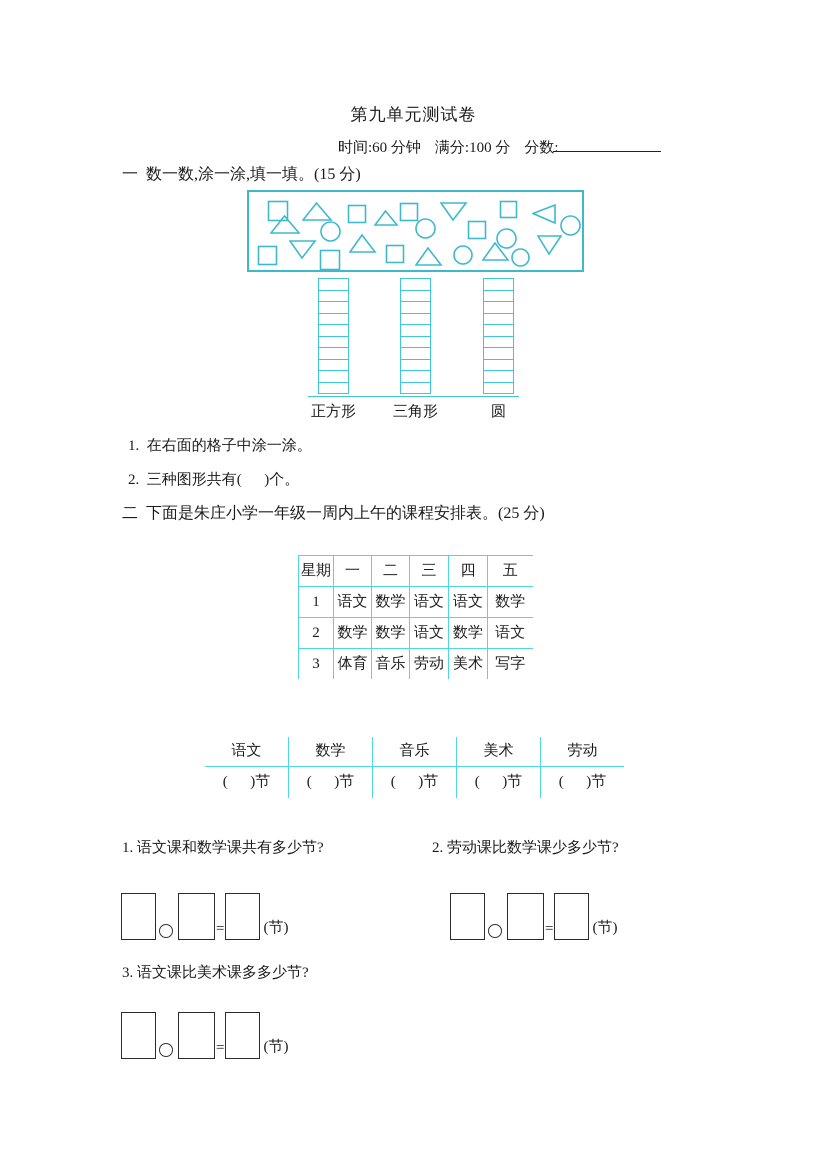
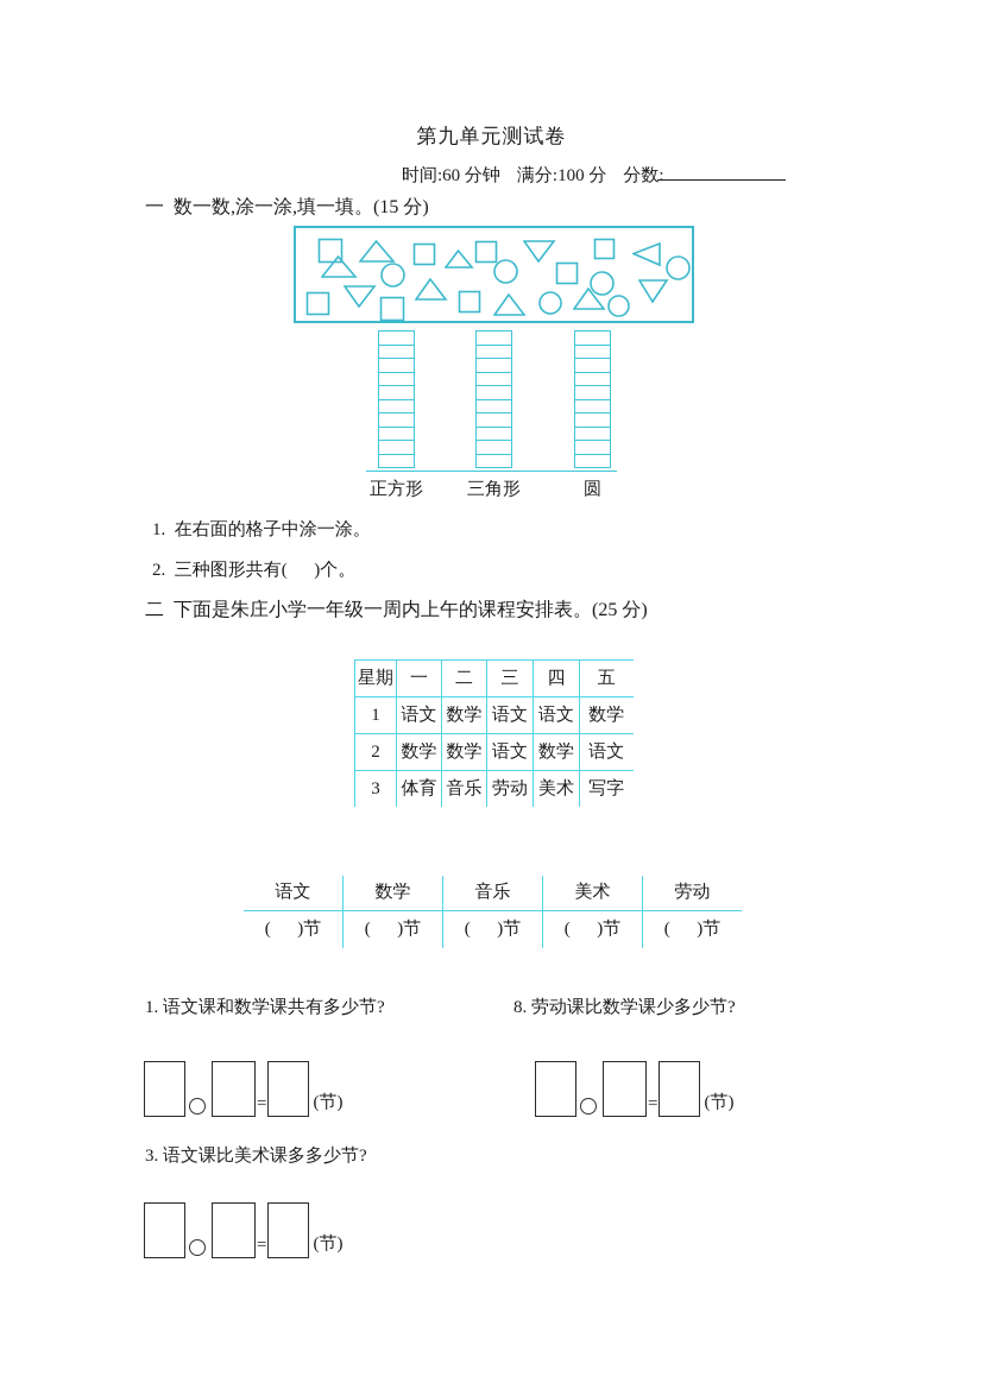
  第九单元测试卷
  时间:60 分钟
  满分:100 分
  分数:
  一 数一数,涂一涂,填一填。(15 分)
  正方形
  三角形
  圆
  1. 在右面的格子中涂一涂。
  2. 三种图形共有( )个。
  二 下面是朱庄小学一年级一周内上午的课程安排表。(25 分)
  星期	一	二	三	四	五
  1	语文	数学	语文	语文	数学
  2	数学	数学	语文	数学	语文
  3	体育	音乐	劳动	美术	写字
  语文	数学	音乐	美术	劳动
  ( )节	( )节	( )节	( )节	( )节
  1. 语文课和数学课共有多少节?
- 2. 劳动课比数学课少多少节?
+ 8. 劳动课比数学课少多少节?
  =
  (节)
  =
  (节)
  3. 语文课比美术课多多少节?
  =
  (节)
